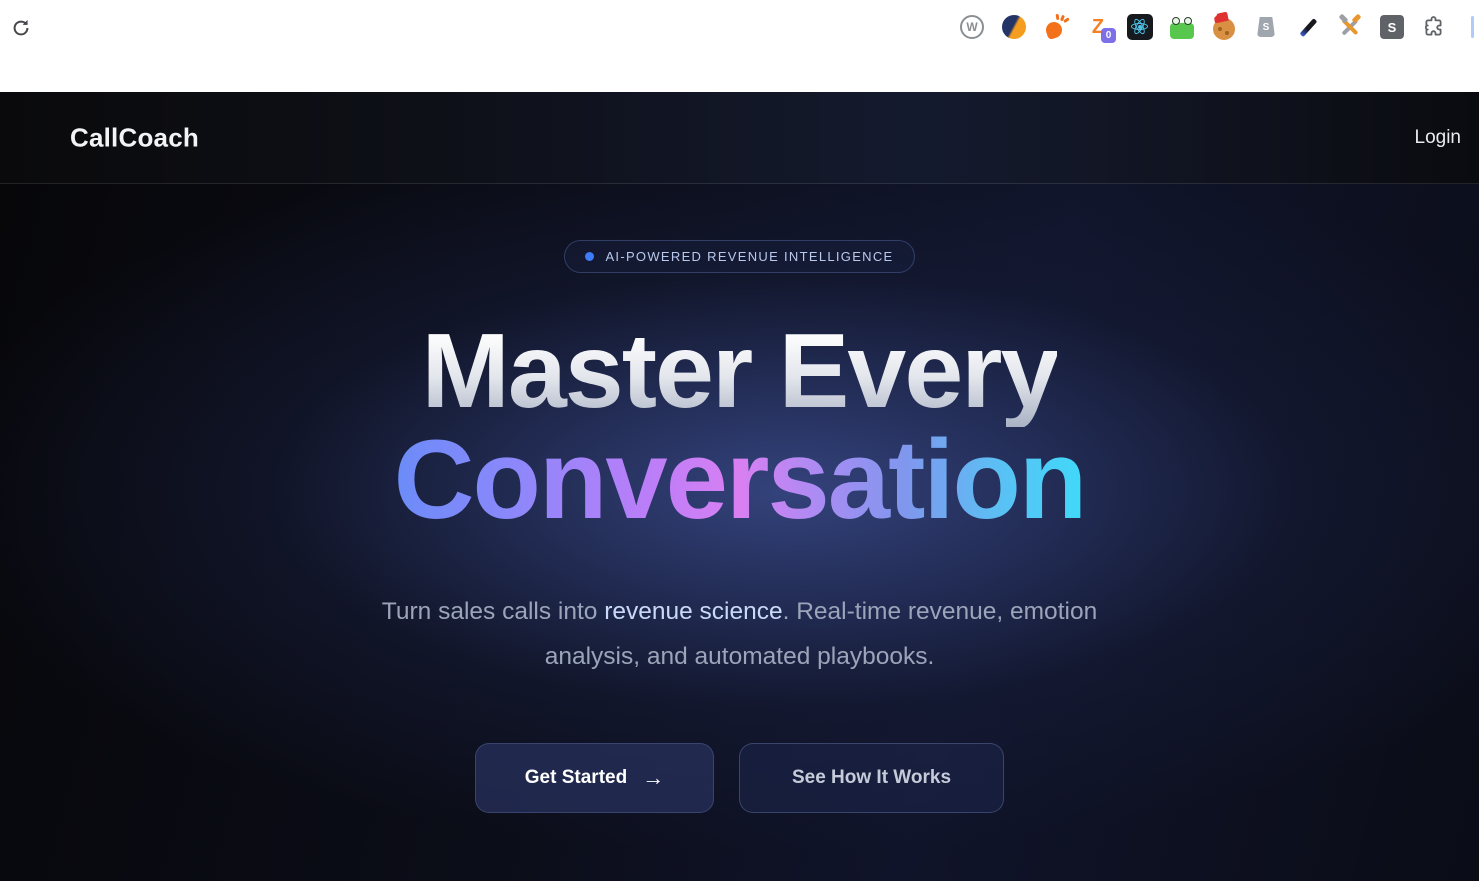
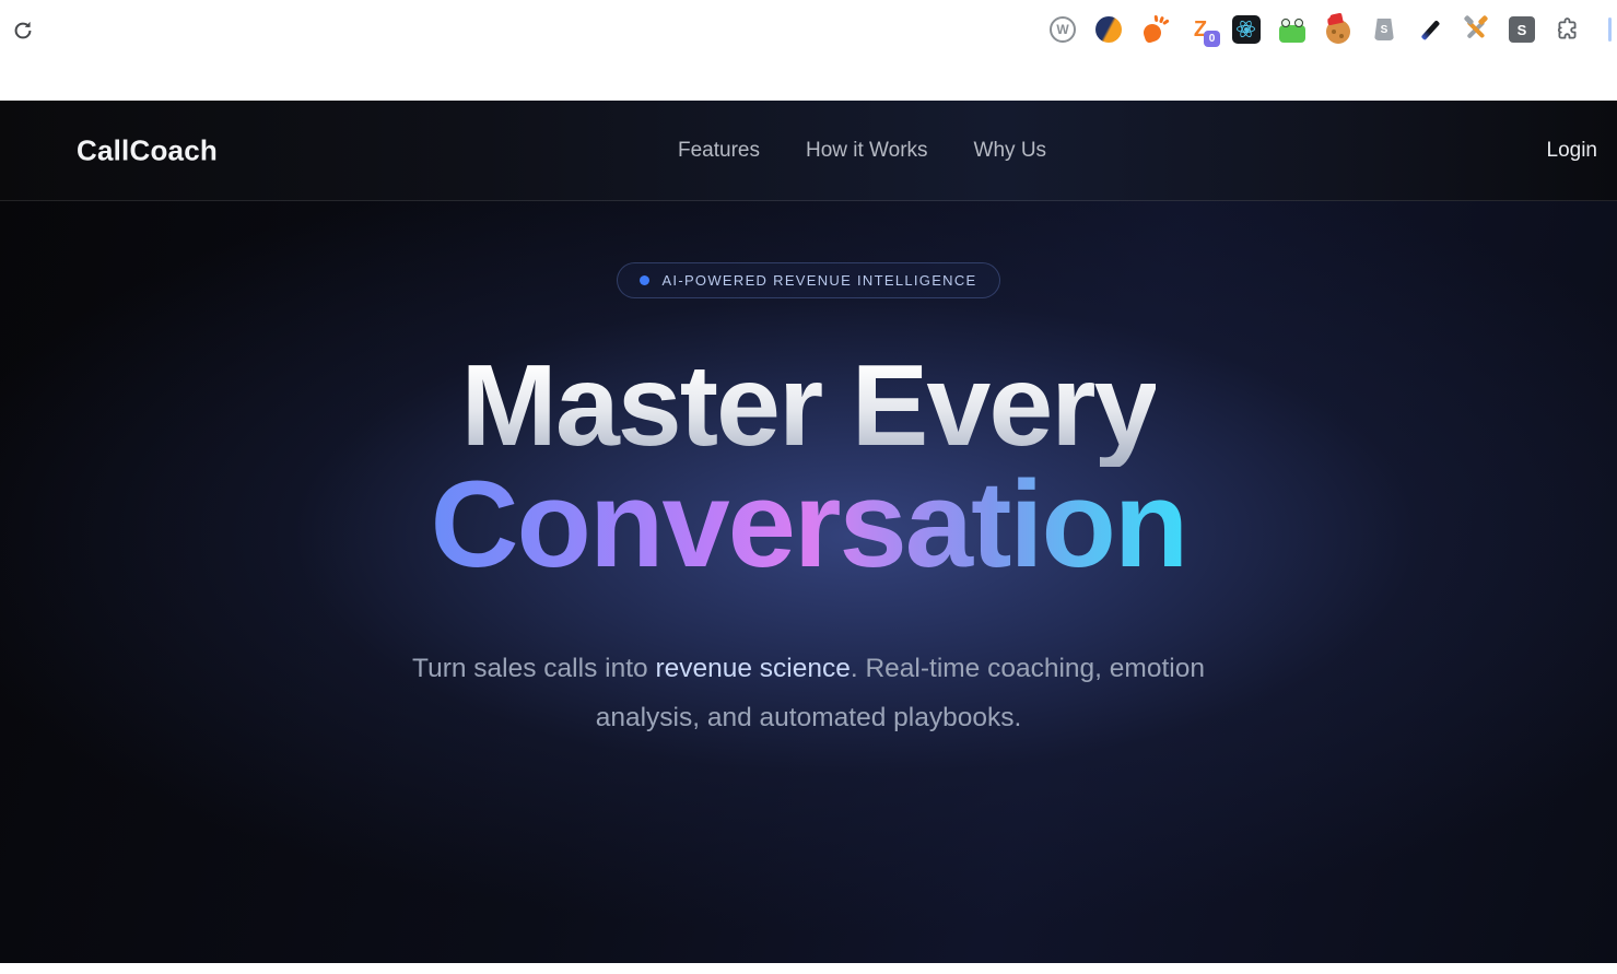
  W
  Z
  0
  S
  S
  CallCoach
+ Features
+ How it Works
+ Why Us
  Login
  AI-POWERED REVENUE INTELLIGENCE
  Master Every
  Conversation
- Turn sales calls into revenue science. Real-time revenue, emotion analysis, and automated playbooks.
+ Turn sales calls into revenue science. Real-time coaching, emotion analysis, and automated playbooks.
- Get Started
- →
- See How It Works
